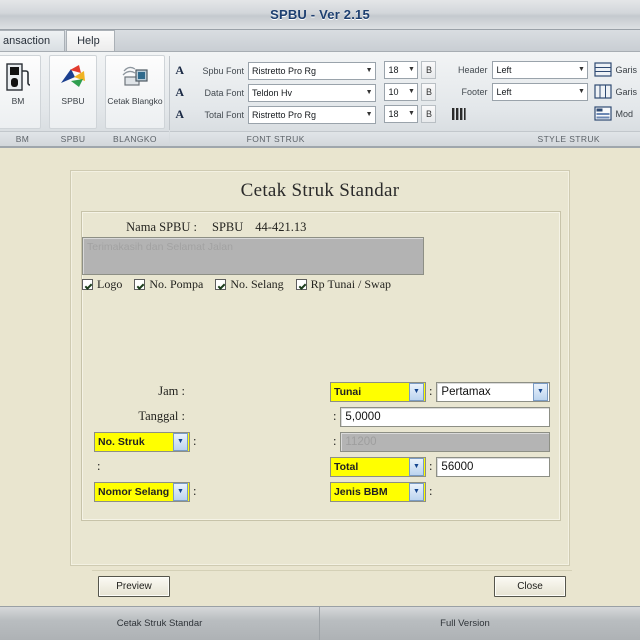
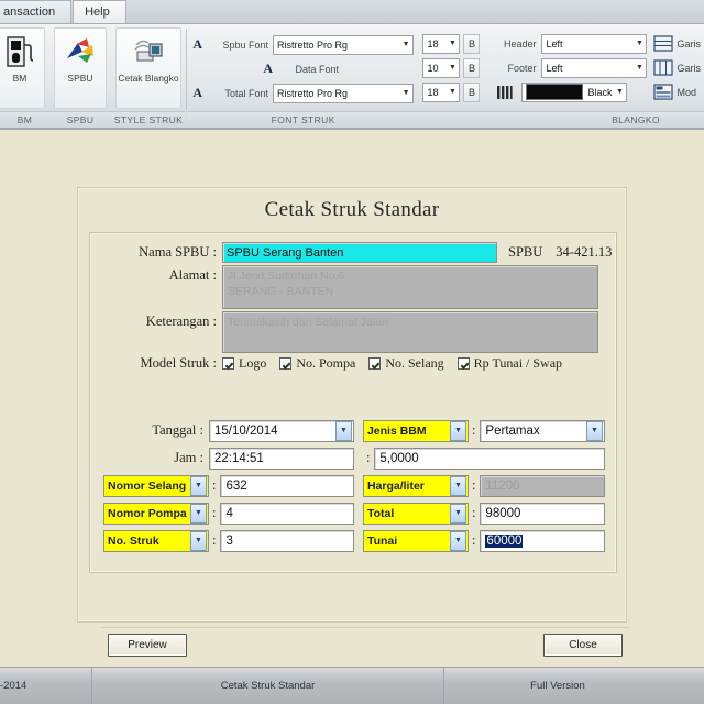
- SPBU - Ver 2.15
  ansaction
  Help
  BM
  BM
  SPBU
  SPBU
  Cetak Blangko
- BLANGKO
+ STYLE STRUK
  A
  Spbu Font
  Ristretto Pro Rg
  A
  Data Font
- Teldon Hv
  A
  Total Font
  Ristretto Pro Rg
  FONT STRUK
  18
  B
  10
  B
  18
  B
  Header
  Left
  Footer
  Left
+ Black
  Garis
  Garis
  Mod
- STYLE STRUK
+ BLANGKO
  Cetak Struk Standar
  Nama SPBU :
+ SPBU Serang Banten
- SPBU 44-421.13
+ SPBU 34-421.13
+ Alamat :
+ Keterangan :
+ Model Struk :
  Logo
  No. Pompa
  No. Selang
  Rp Tunai / Swap
- Jam :
+ Tanggal :
+ 15/10/2014
- Tanggal :
+ Jam :
+ 22:14:51
- No. Struk
+ Nomor Selang
  :
+ 632
+ Nomor Pompa
  :
+ 4
- Nomor Selang
+ No. Struk
  :
+ 3
- Tunai
+ Jenis BBM
  :
  Pertamax
  :
  5,0000
+ Harga/liter
  :
  Total
  :
- 56000
+ 98000
- Jenis BBM
+ Tunai
  :
+ 60000
  Preview
  Close
+ -2014
  Cetak Struk Standar
  Full Version
